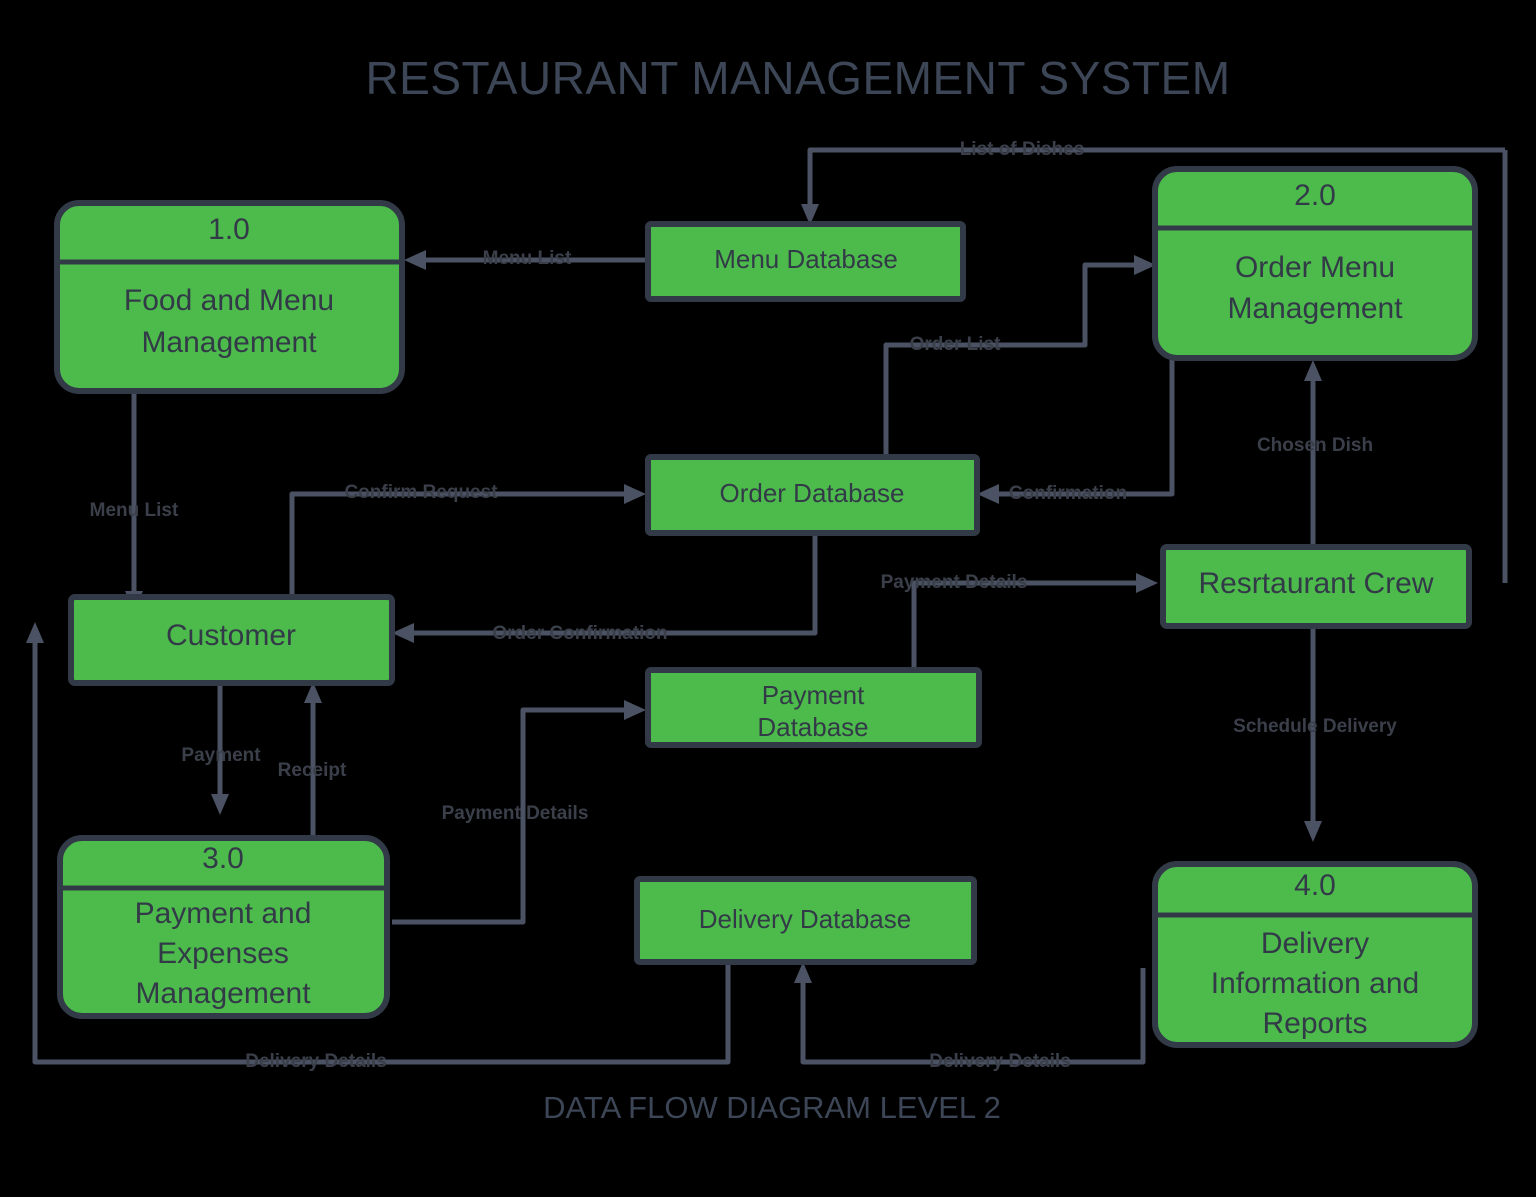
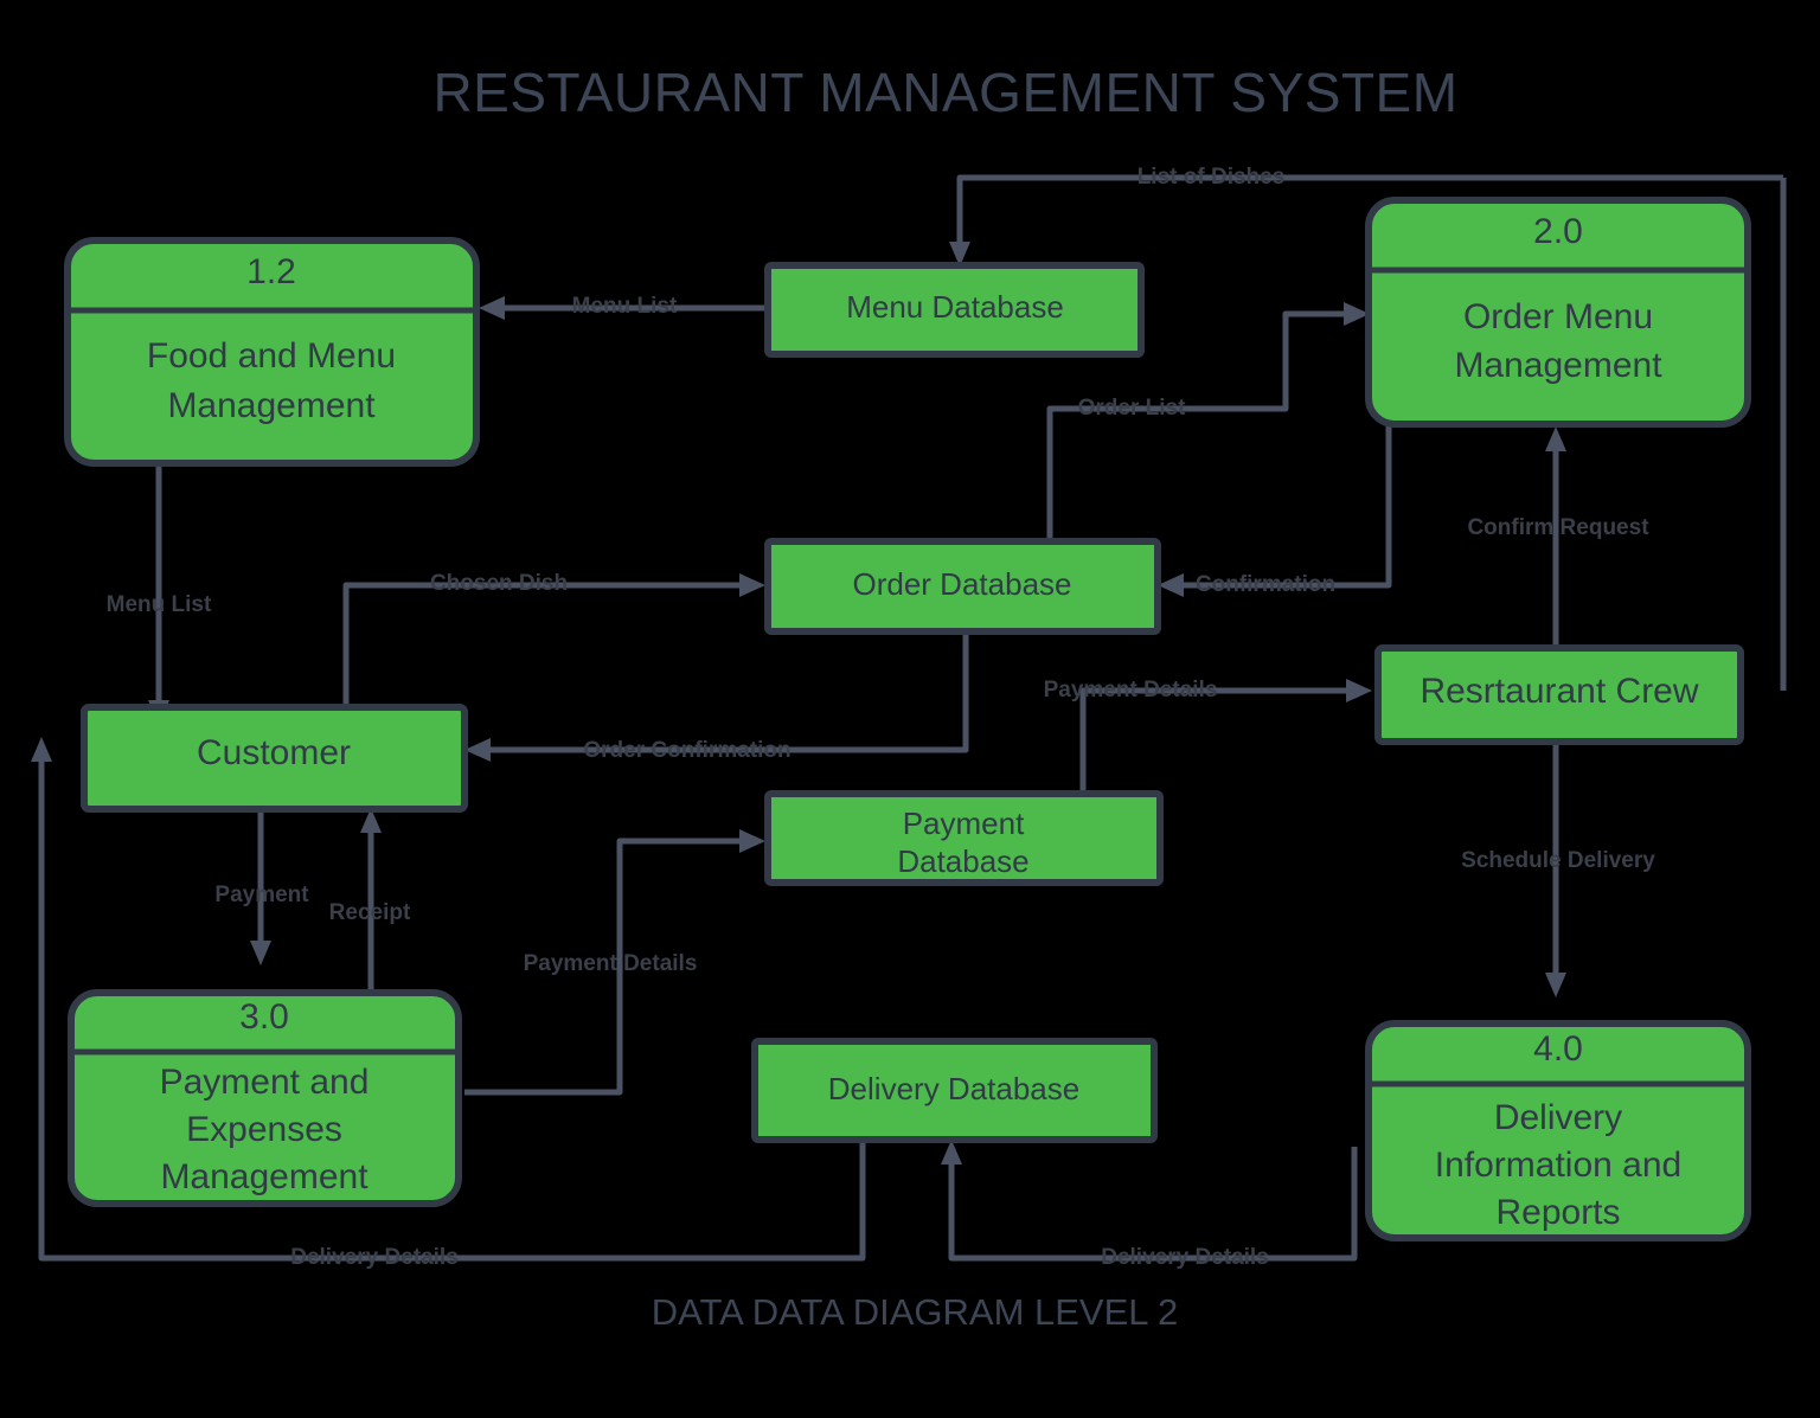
  RESTAURANT MANAGEMENT SYSTEM
- 1.0
+ 1.2
  Food and Menu
  Management
  2.0
  Order Menu
  Management
  3.0
  Payment and
  Expenses
  Management
  4.0
  Delivery
  Information and
  Reports
  Customer
  Resrtaurant Crew
  Menu Database
  Order Database
  Payment
  Database
  Delivery Database
  List of Dishes
  Menu List
  Menu List
  Order List
- Confirm Request
+ Chosen Dish
  Confirmation
- Chosen Dish
+ Confirm Request
  Order Confirmation
  Payment Details
  Payment
  Receipt
  Payment Details
  Schedule Delivery
  Delivery Details
  Delivery Details
- DATA FLOW DIAGRAM LEVEL 2
+ DATA DATA DIAGRAM LEVEL 2
